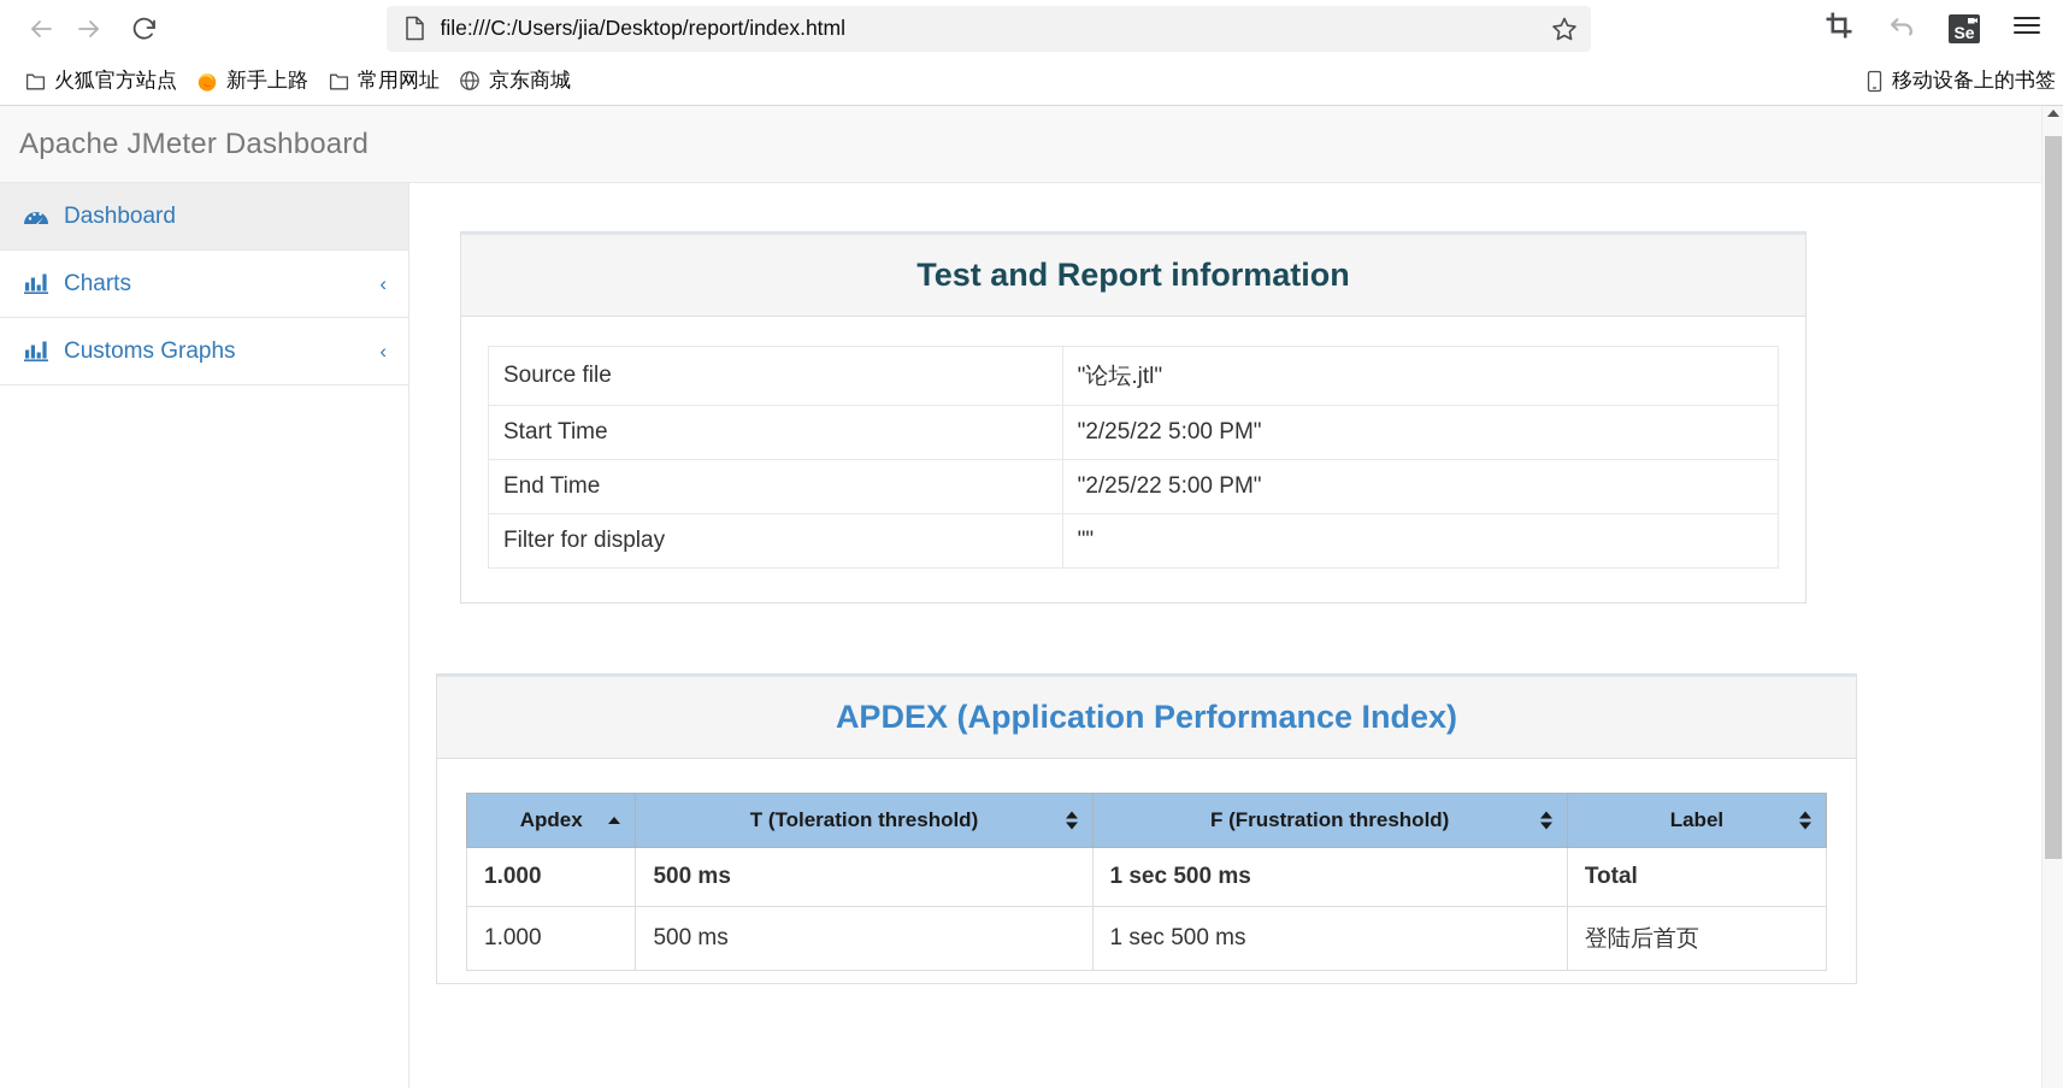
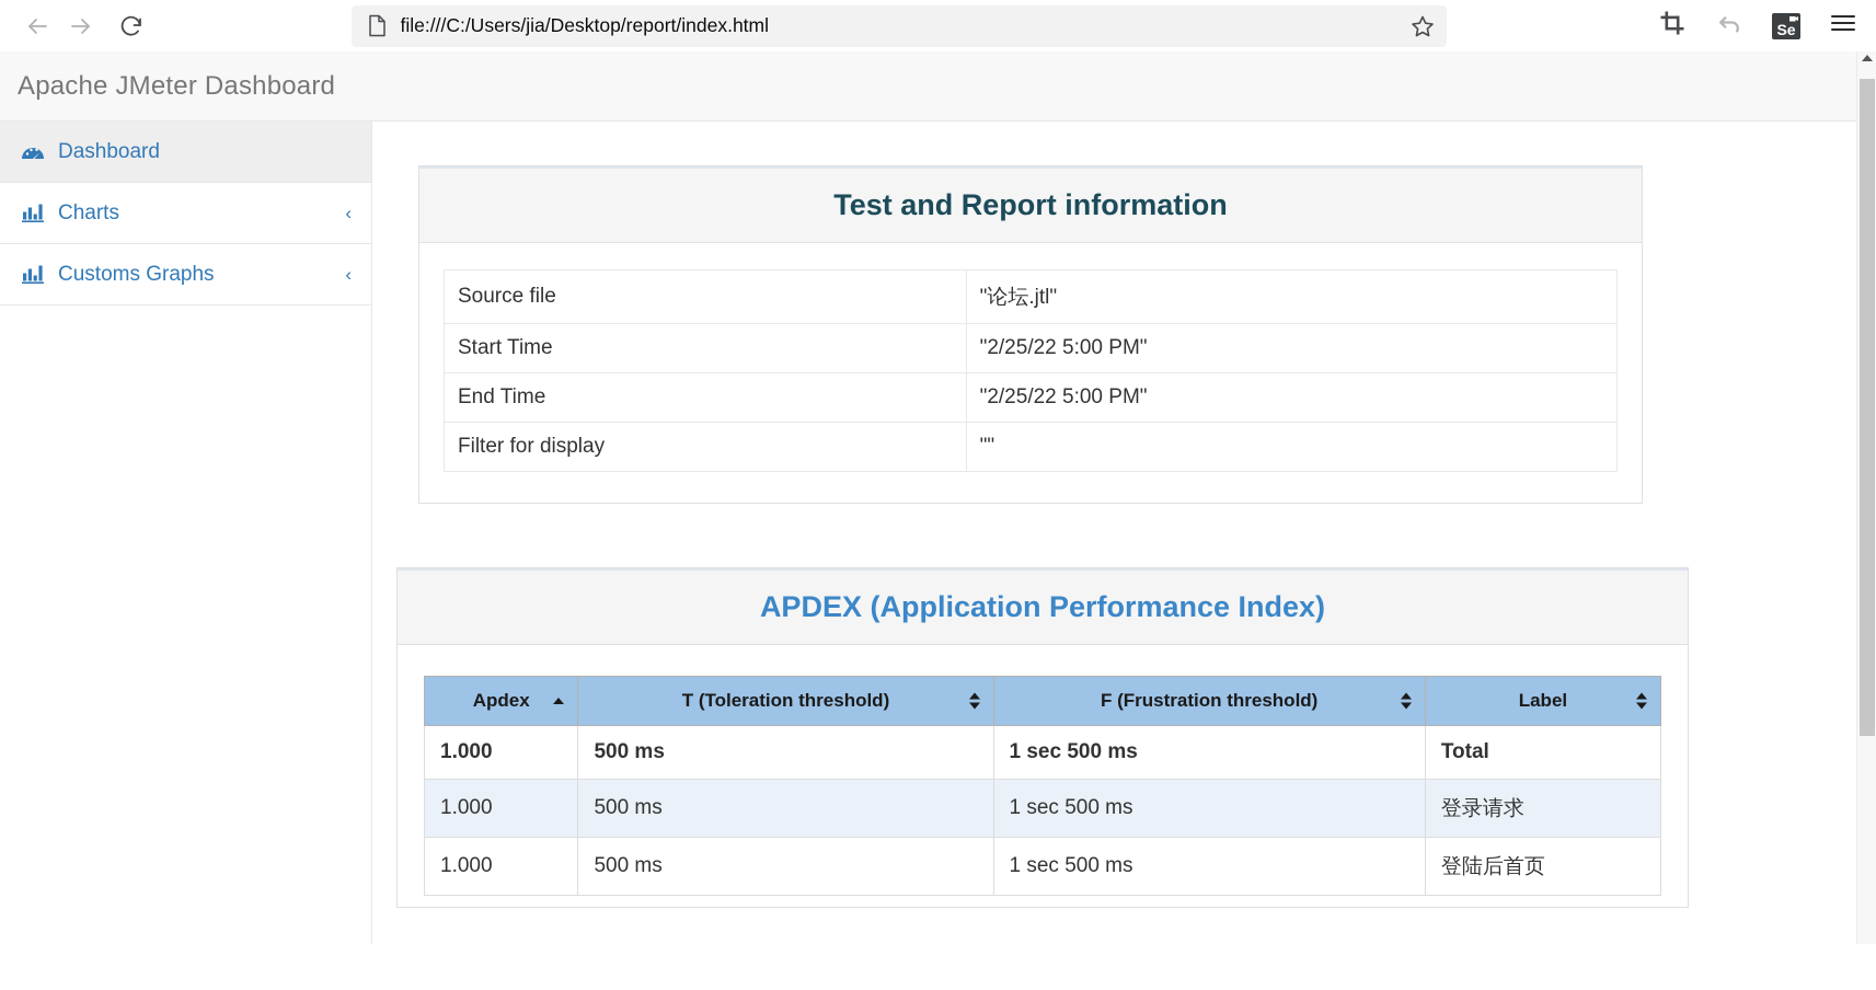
  file:///C:/Users/jia/Desktop/report/index.html
  Se
- 火狐官方站点
- 新手上路
- 常用网址
- 京东商城
- 移动设备上的书签
  Apache JMeter Dashboard
  Dashboard
  Charts
  ‹
  Customs Graphs
  ‹
  Test and Report information
  Source file	"论坛.jtl"
  Start Time	"2/25/22 5:00 PM"
  End Time	"2/25/22 5:00 PM"
  Filter for display	""
  APDEX (Application Performance Index)
  Apdex	T (Toleration threshold)	F (Frustration threshold)	Label
  1.000	500 ms	1 sec 500 ms	Total
+ 1.000	500 ms	1 sec 500 ms	登录请求
  1.000	500 ms	1 sec 500 ms	登陆后首页
